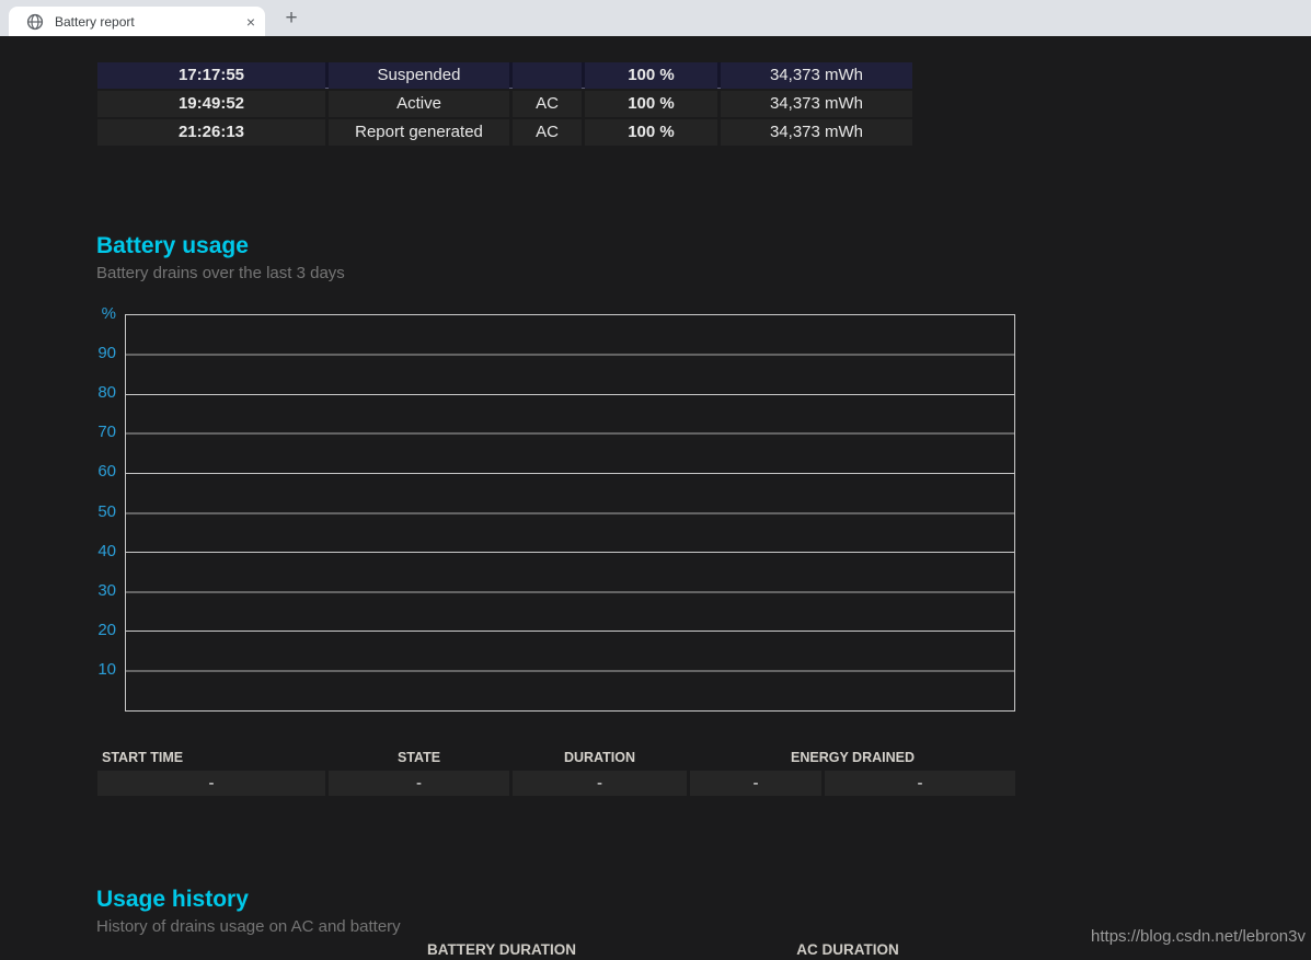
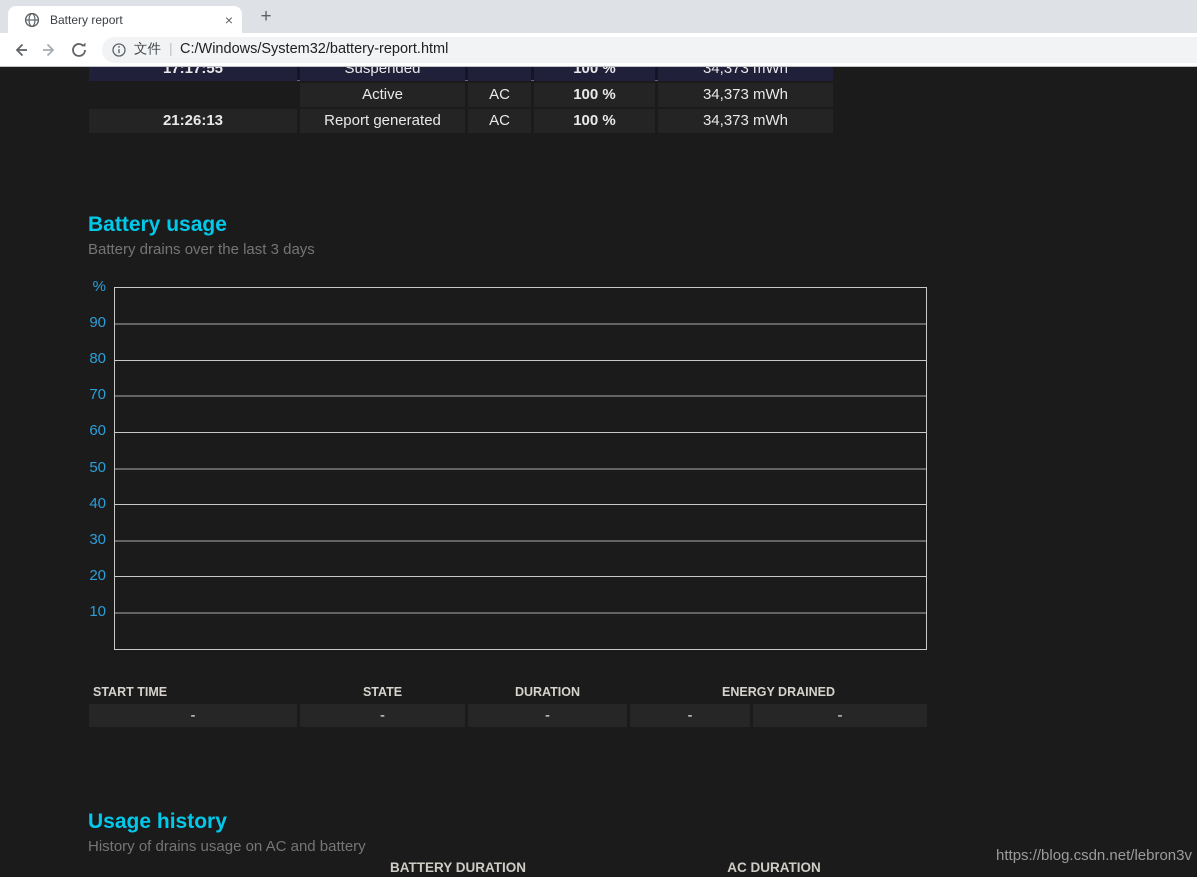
  17:17:55
  Suspended
  100 %
  34,373 mWh
- 19:49:52
  Active
  AC
  100 %
  34,373 mWh
  21:26:13
  Report generated
  AC
  100 %
  34,373 mWh
  Battery usage
  Battery drains over the last 3 days
  %
  90
  80
  70
  60
  50
  40
  30
  20
  10
  START TIME
  STATE
  DURATION
  ENERGY DRAINED
  -
  -
  -
  -
  -
  Usage history
  History of drains usage on AC and battery
  BATTERY DURATION
  AC DURATION
  https://blog.csdn.net/lebron3v
  Battery report
  ×
  +
+ 文件
+ |
+ C:/Windows/System32/battery-report.html
